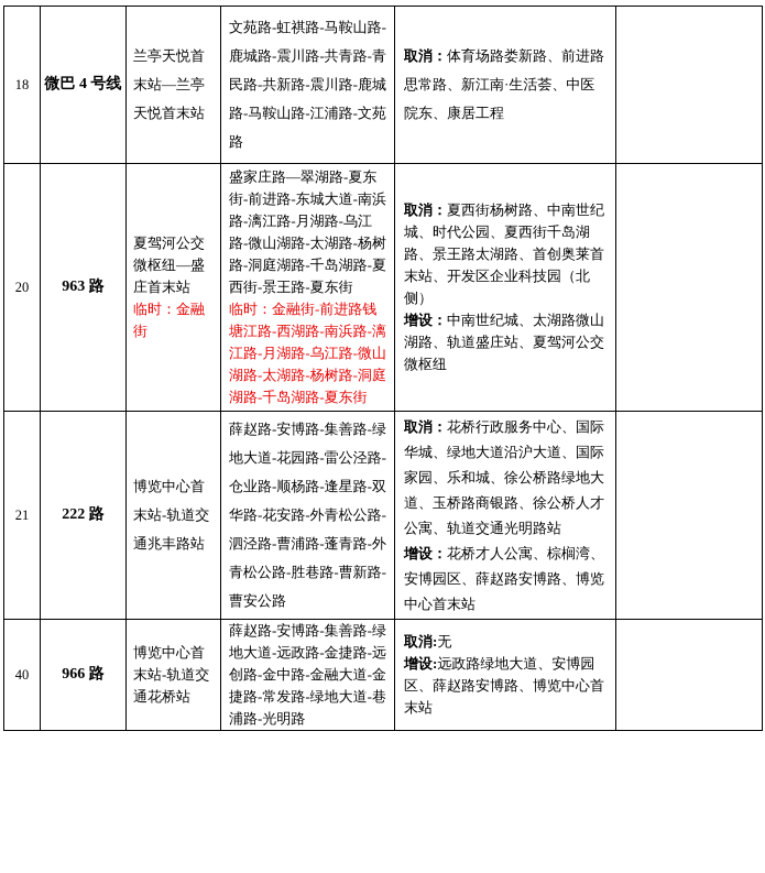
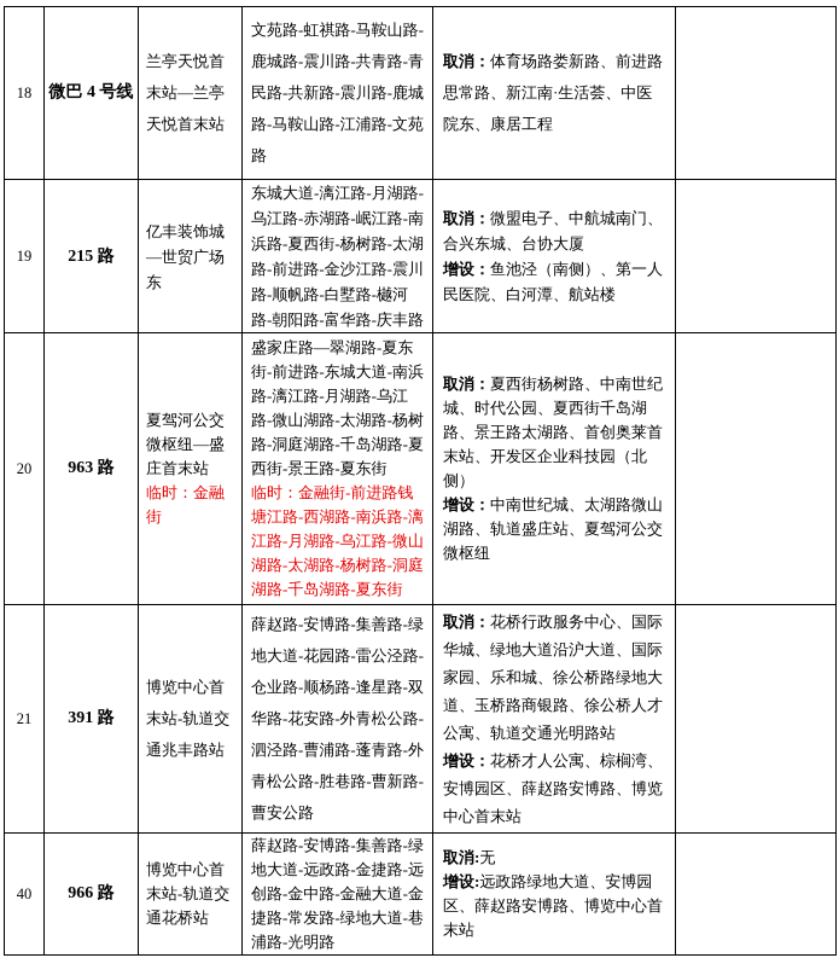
  18	微巴 4 号线	兰亭天悦首末站—兰亭天悦首末站	文苑路-虹祺路-马鞍山路-鹿城路-震川路-共青路-青民路-共新路-震川路-鹿城路-马鞍山路-江浦路-文苑路	取消：体育场路娄新路、前进路思常路、新江南·生活荟、中医院东、康居工程
+ 19	215 路	亿丰装饰城—世贸广场东	东城大道-漓江路-月湖路-乌江路-赤湖路-岷江路-南浜路-夏西街-杨树路-太湖路-前进路-金沙江路-震川路-顺帆路-白墅路-樾河路-朝阳路-富华路-庆丰路	取消：微盟电子、中航城南门、合兴东城、台协大厦 增设：鱼池泾（南侧）、第一人民医院、白河潭、航站楼
  20	963 路	夏驾河公交微枢纽—盛庄首末站 临时：金融街	盛家庄路—翠湖路-夏东街-前进路-东城大道-南浜路-漓江路-月湖路-乌江路-微山湖路-太湖路-杨树路-洞庭湖路-千岛湖路-夏西街-景王路-夏东街 临时：金融街-前进路钱塘江路-西湖路-南浜路-漓江路-月湖路-乌江路-微山湖路-太湖路-杨树路-洞庭湖路-千岛湖路-夏东街	取消：夏西街杨树路、中南世纪城、时代公园、夏西街千岛湖路、景王路太湖路、首创奥莱首末站、开发区企业科技园（北侧） 增设：中南世纪城、太湖路微山湖路、轨道盛庄站、夏驾河公交微枢纽
- 21	222 路	博览中心首末站-轨道交通兆丰路站	薛赵路-安博路-集善路-绿地大道-花园路-雷公泾路-仓业路-顺杨路-逢星路-双华路-花安路-外青松公路-泗泾路-曹浦路-蓬青路-外青松公路-胜巷路-曹新路-曹安公路	取消：花桥行政服务中心、国际华城、绿地大道沿沪大道、国际家园、乐和城、徐公桥路绿地大道、玉桥路商银路、徐公桥人才公寓、轨道交通光明路站 增设：花桥才人公寓、棕榈湾、安博园区、薛赵路安博路、博览中心首末站
+ 21	391 路	博览中心首末站-轨道交通兆丰路站	薛赵路-安博路-集善路-绿地大道-花园路-雷公泾路-仓业路-顺杨路-逢星路-双华路-花安路-外青松公路-泗泾路-曹浦路-蓬青路-外青松公路-胜巷路-曹新路-曹安公路	取消：花桥行政服务中心、国际华城、绿地大道沿沪大道、国际家园、乐和城、徐公桥路绿地大道、玉桥路商银路、徐公桥人才公寓、轨道交通光明路站 增设：花桥才人公寓、棕榈湾、安博园区、薛赵路安博路、博览中心首末站
  40	966 路	博览中心首末站-轨道交通花桥站	薛赵路-安博路-集善路-绿地大道-远政路-金捷路-远创路-金中路-金融大道-金捷路-常发路-绿地大道-巷浦路-光明路	取消:无 增设:远政路绿地大道、安博园区、薛赵路安博路、博览中心首末站
